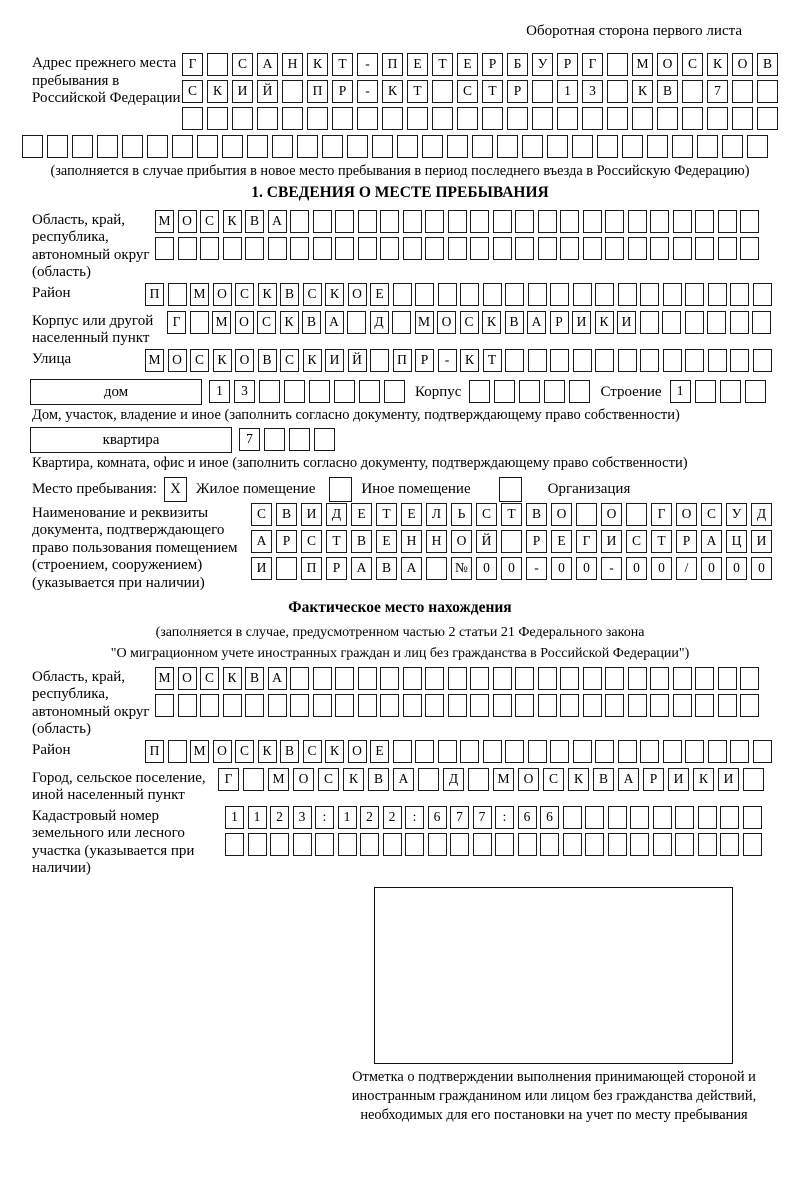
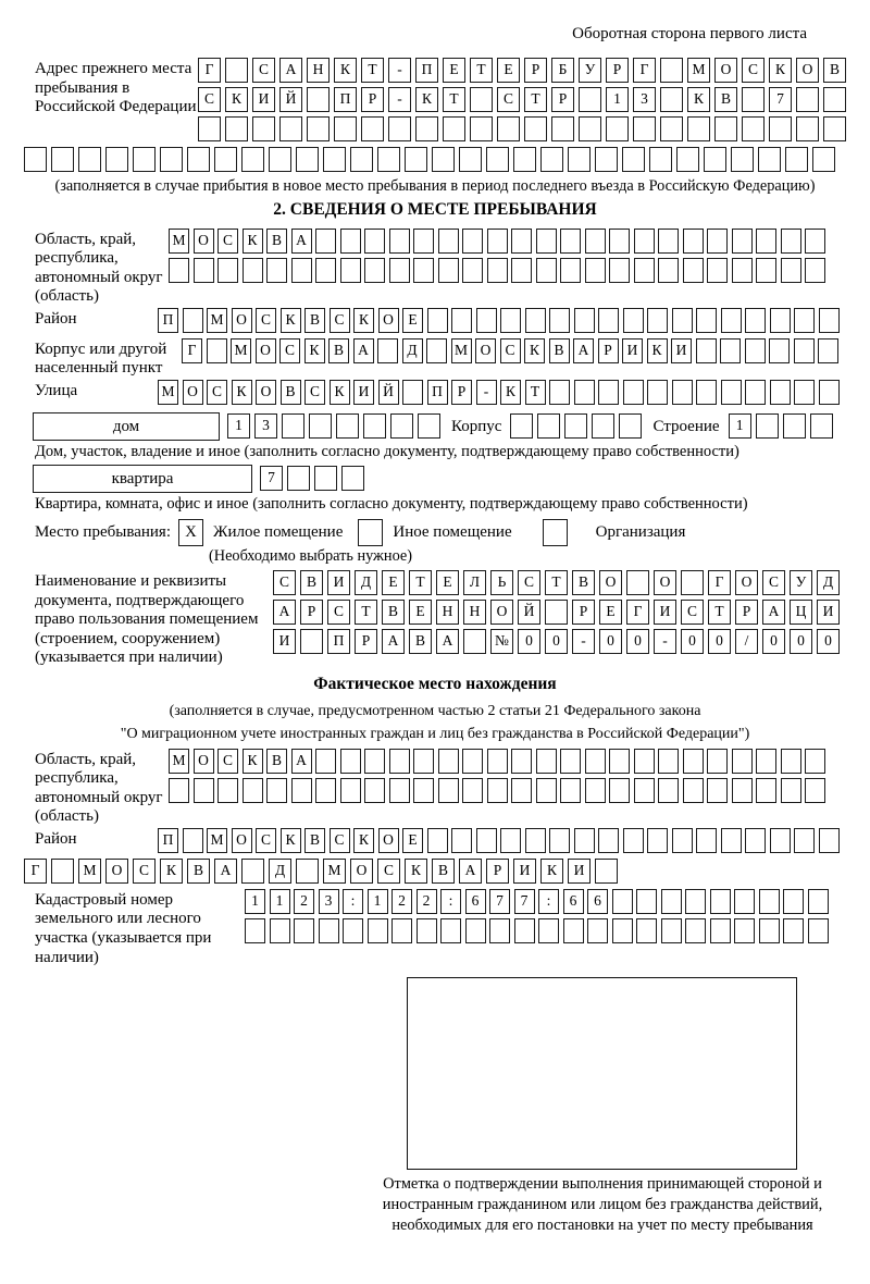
  Оборотная сторона первого листа
  Адрес прежнего места пребывания в Российской Федерации
  Г С А Н К Т - П Е Т Е Р Б У Р Г М О С К О В
  С К И Й П Р - К Т С Т Р 1 3 К В 7
  (заполняется в случае прибытия в новое место пребывания в период последнего въезда в Российскую Федерацию)
- 1. СВЕДЕНИЯ О МЕСТЕ ПРЕБЫВАНИЯ
+ 2. СВЕДЕНИЯ О МЕСТЕ ПРЕБЫВАНИЯ
  Область, край, республика, автономный округ (область)
  М О С К В А
  Район
  П М О С К В С К О Е
  Корпус или другой населенный пункт
  Г М О С К В А Д М О С К В А Р И К И
  Улица
  М О С К О В С К И Й П Р - К Т
  дом
  1 3
  Корпус
  Строение
  1
  Дом, участок, владение и иное (заполнить согласно документу, подтверждающему право собственности)
  квартира
  7
  Квартира, комната, офис и иное (заполнить согласно документу, подтверждающему право собственности)
  Место пребывания:
  X
  Жилое помещение
  Иное помещение
  Организация
+ (Необходимо выбрать нужное)
  Наименование и реквизиты документа, подтверждающего право пользования помещением (строением, сооружением) (указывается при наличии)
  С В И Д Е Т Е Л Ь С Т В О О Г О С У Д
  А Р С Т В Е Н Н О Й Р Е Г И С Т Р А Ц И
  И П Р А В А № 0 0 - 0 0 - 0 0 / 0 0 0
  Фактическое место нахождения
  (заполняется в случае, предусмотренном частью 2 статьи 21 Федерального закона
  "О миграционном учете иностранных граждан и лиц без гражданства в Российской Федерации")
  Область, край, республика, автономный округ (область)
  М О С К В А
  Район
  П М О С К В С К О Е
- Город, сельское поселение, иной населенный пункт
  Г М О С К В А Д М О С К В А Р И К И
  Кадастровый номер земельного или лесного участка (указывается при наличии)
  1 1 2 3 : 1 2 2 : 6 7 7 : 6 6
  Отметка о подтверждении выполнения принимающей стороной и иностранным гражданином или лицом без гражданства действий, необходимых для его постановки на учет по месту пребывания
